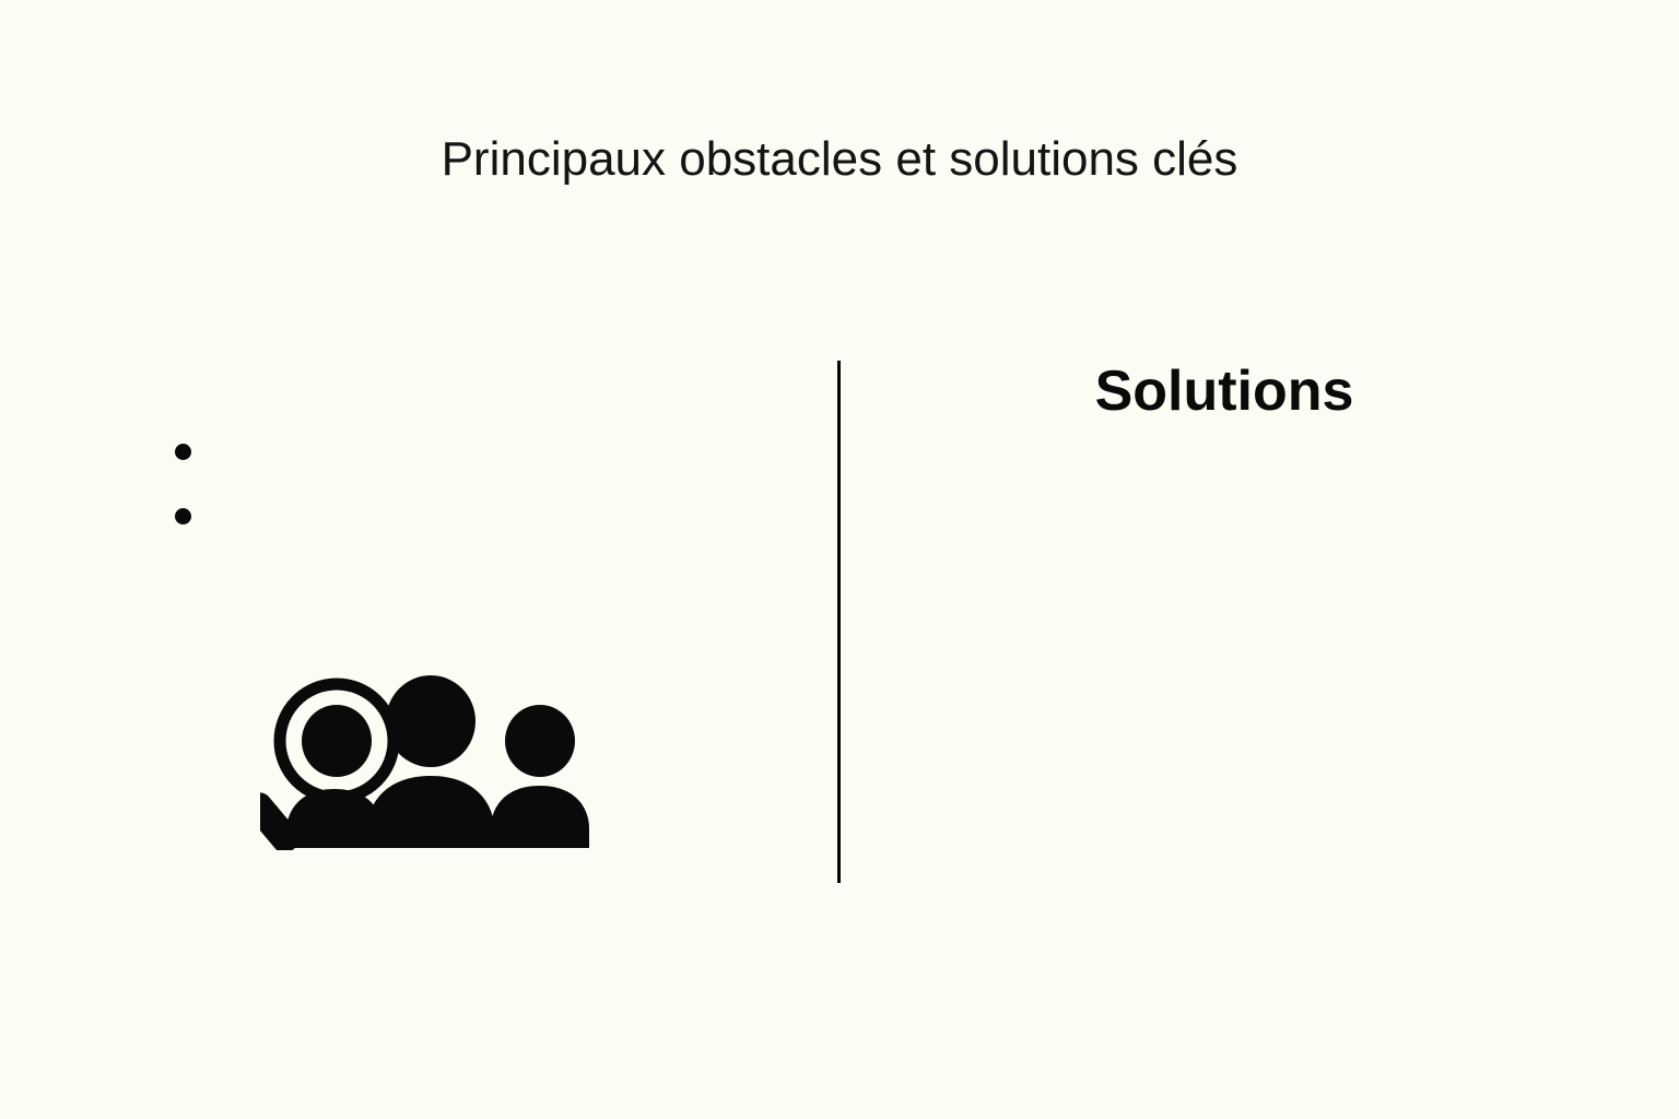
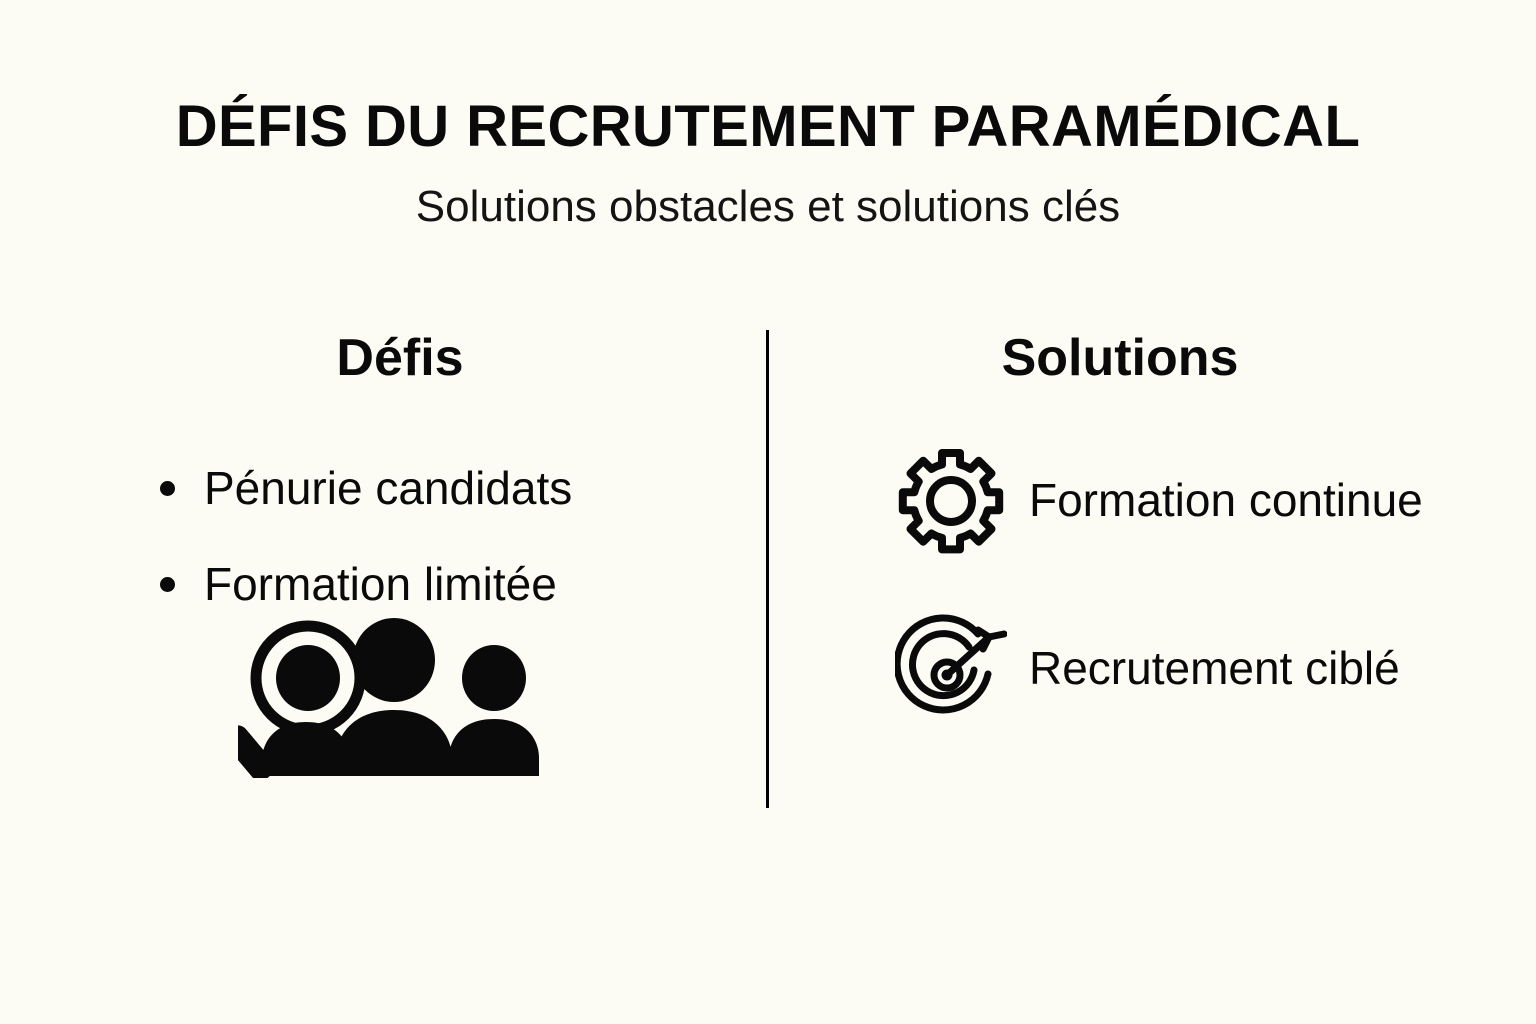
+ DÉFIS DU RECRUTEMENT PARAMÉDICAL
- Principaux obstacles et solutions clés
+ Solutions obstacles et solutions clés
+ Défis
+ Pénurie candidats
+ Formation limitée
  Solutions
+ Formation continue
+ Recrutement ciblé
